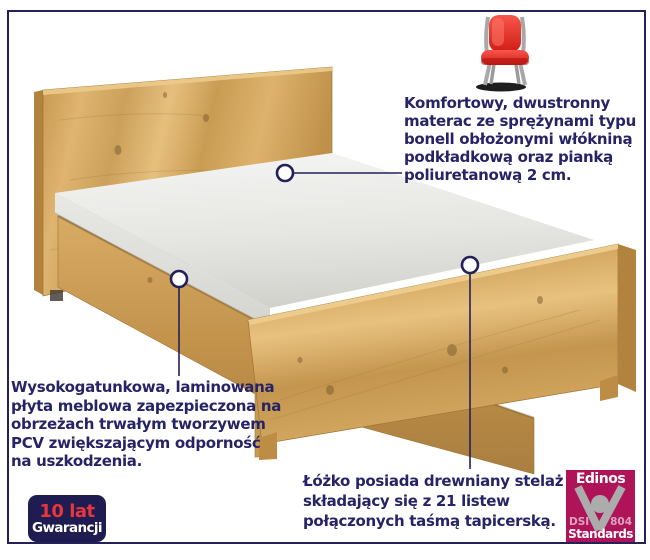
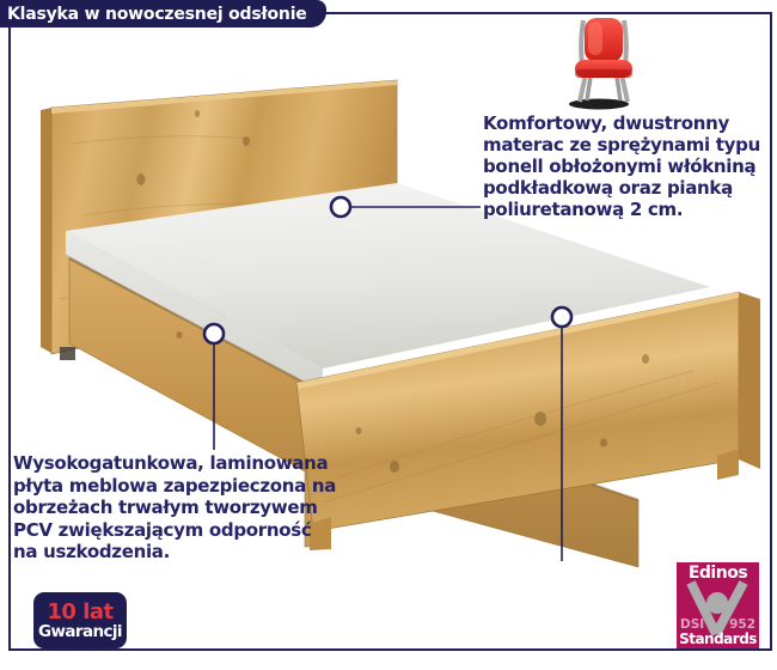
+ Klasyka w nowoczesnej odsłonie
  Komfortowy, dwustronny
  materac ze sprężynami typu
  bonell obłożonymi włókniną
  podkładkową oraz pianką
  poliuretanową 2 cm.
  Wysokogatunkowa, laminowana
  płyta meblowa zapezpieczona na
  obrzeżach trwałym tworzywem
  PCV zwiększającym odporność
  na uszkodzenia.
- Łóżko posiada drewniany stelaż
- składający się z 21 listew
- połączonych taśmą tapicerską.
  10 lat
  Gwarancji
  Edinos
  DSI
- 804
+ 952
  Standards
